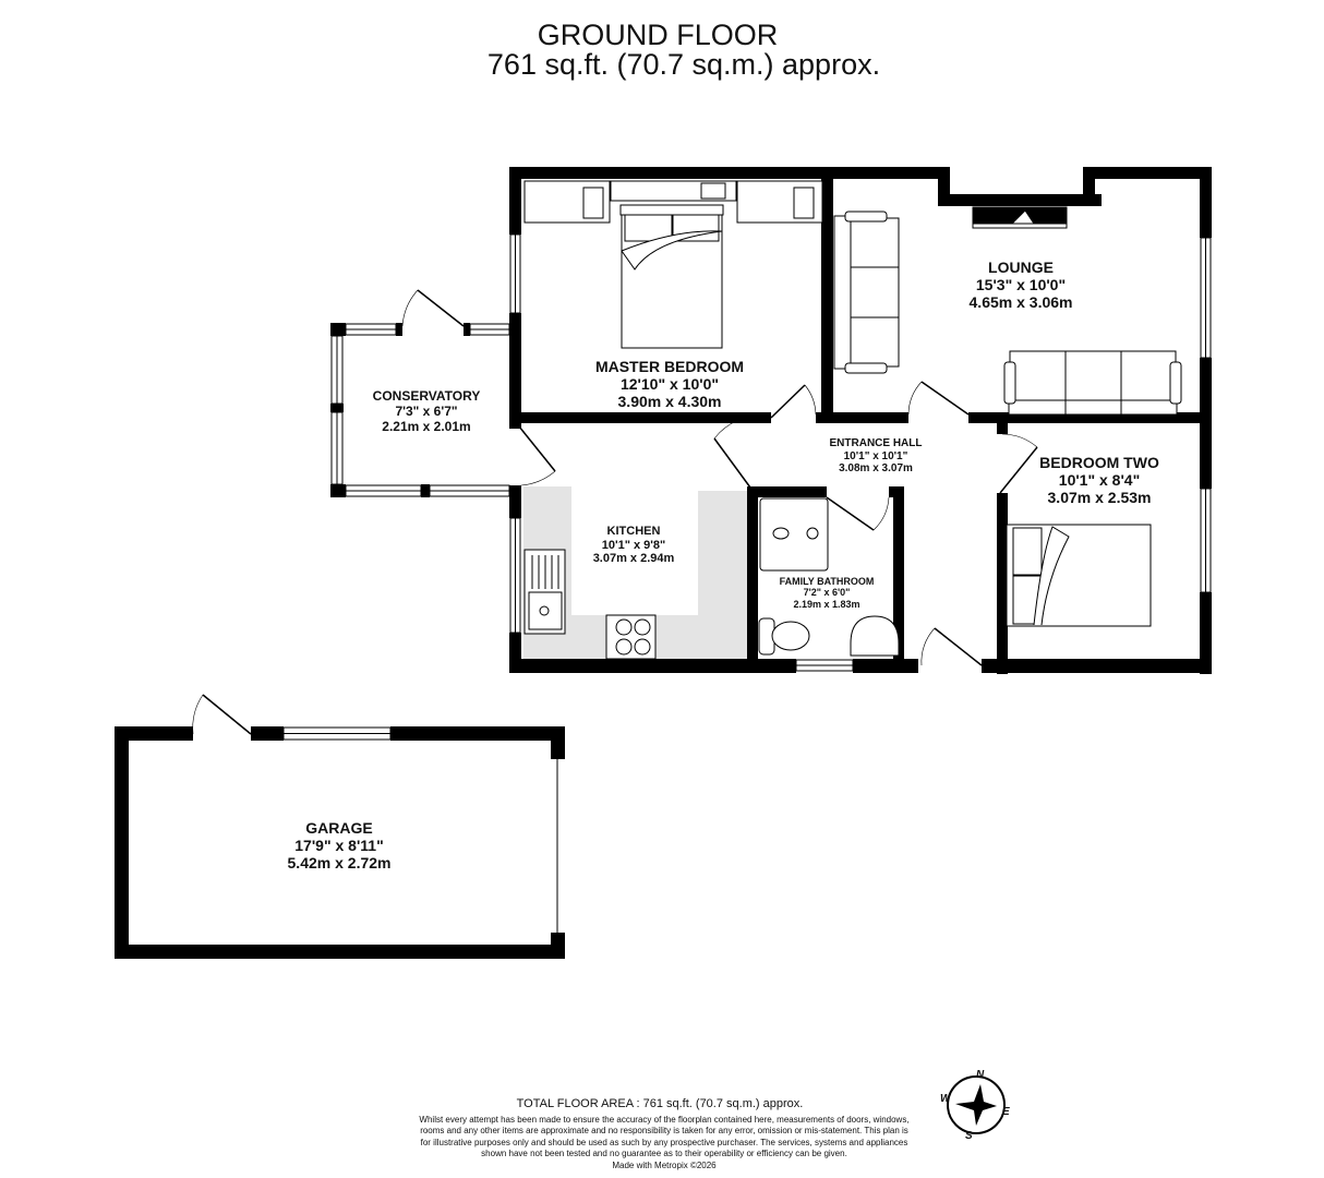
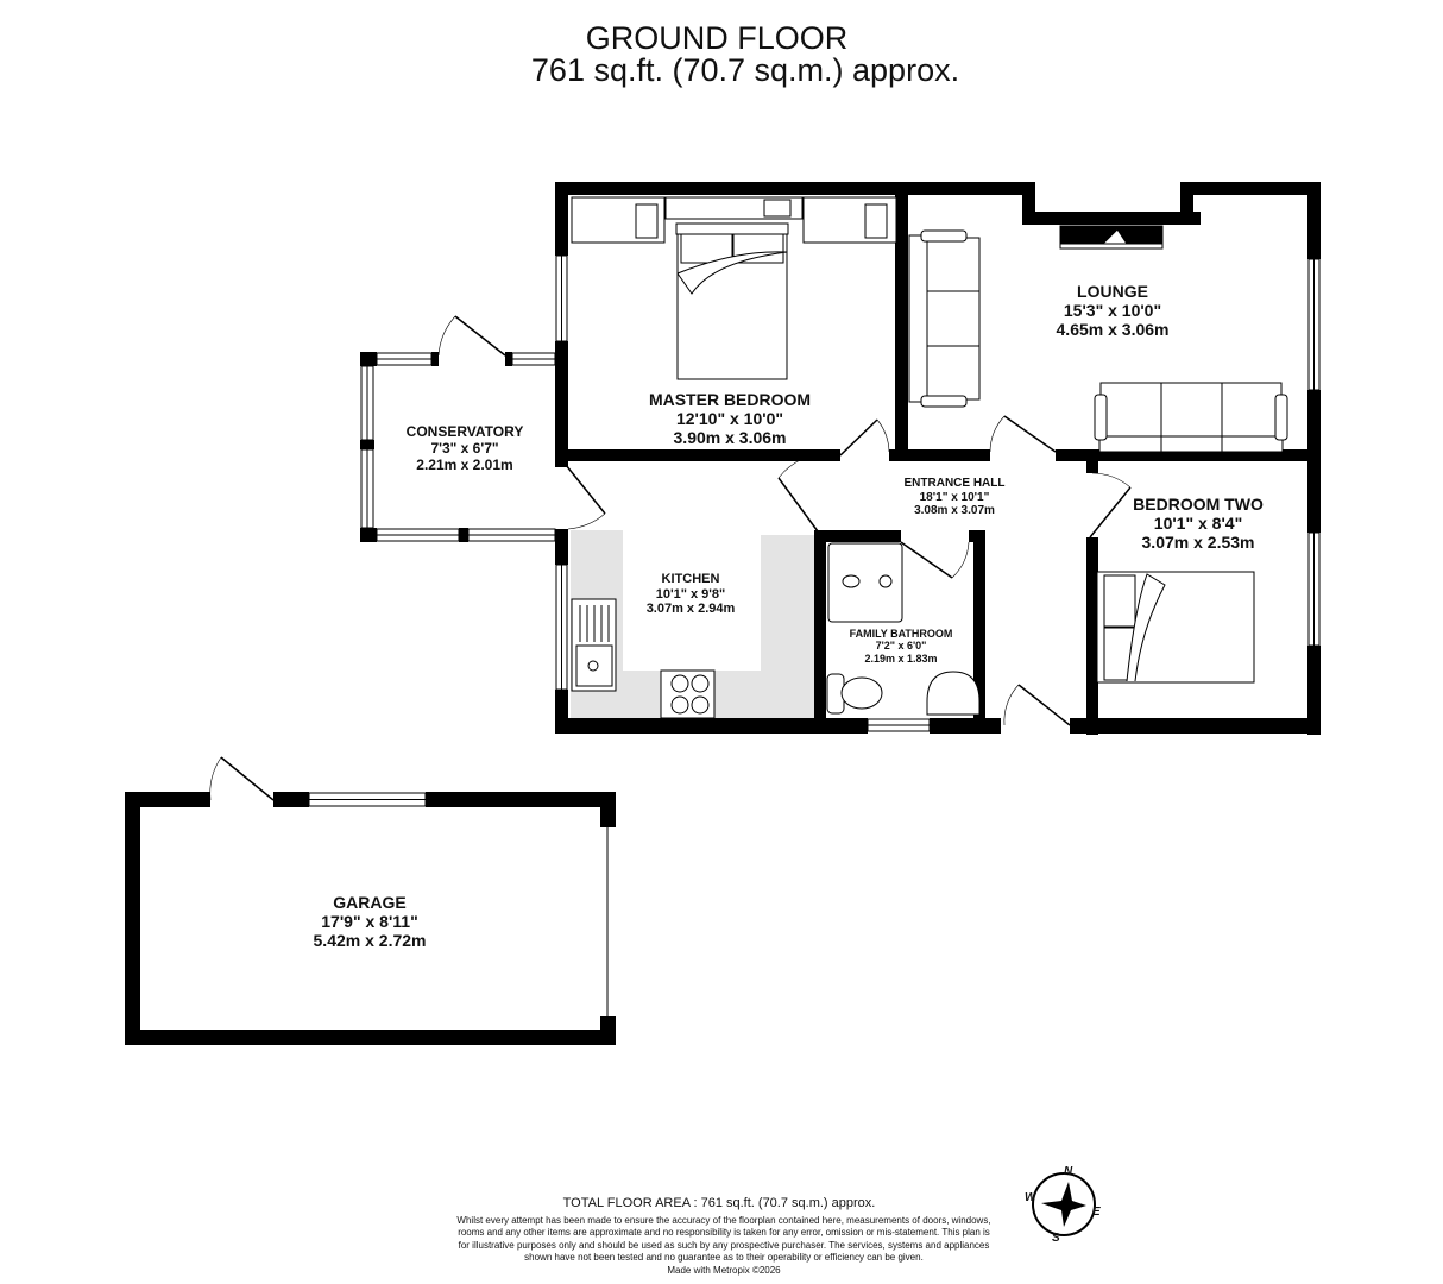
  GROUND FLOOR
  761 sq.ft. (70.7 sq.m.) approx.
  MASTER BEDROOM
  12'10" x 10'0"
- 3.90m x 4.30m
+ 3.90m x 3.06m
  LOUNGE
  15'3" x 10'0"
  4.65m x 3.06m
  CONSERVATORY
  7'3" x 6'7"
  2.21m x 2.01m
  ENTRANCE HALL
- 10'1" x 10'1"
+ 18'1" x 10'1"
  3.08m x 3.07m
  BEDROOM TWO
  10'1" x 8'4"
  3.07m x 2.53m
  KITCHEN
  10'1" x 9'8"
  3.07m x 2.94m
  FAMILY BATHROOM
  7'2" x 6'0"
  2.19m x 1.83m
  GARAGE
  17'9" x 8'11"
  5.42m x 2.72m
  N
  E
  S
  W
  TOTAL FLOOR AREA : 761 sq.ft. (70.7 sq.m.) approx.
  Whilst every attempt has been made to ensure the accuracy of the floorplan contained here, measurements of doors, windows, rooms and any other items are approximate and no responsibility is taken for any error, omission or mis-statement. This plan is for illustrative purposes only and should be used as such by any prospective purchaser. The services, systems and appliances shown have not been tested and no guarantee as to their operability or efficiency can be given.
  Made with Metropix ©2026
